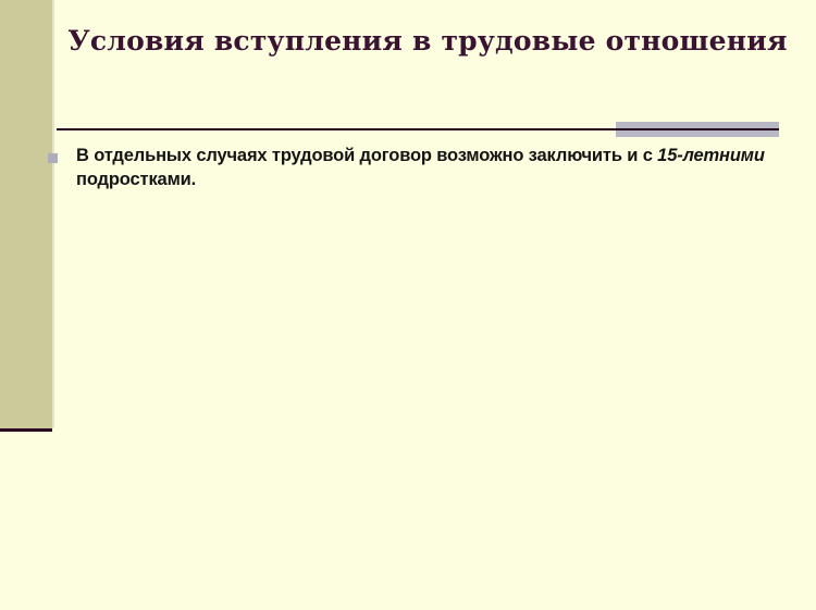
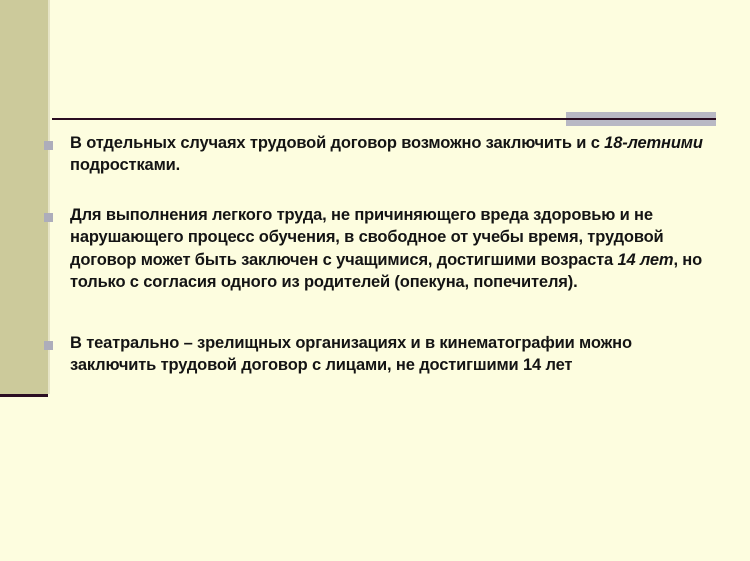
- Условия вступления в трудовые отношения
- В отдельных случаях трудовой договор возможно заключить и с 15-летними подростками.
+ В отдельных случаях трудовой договор возможно заключить и с 18-летними подростками.
+ Для выполнения легкого труда, не причиняющего вреда здоровью и не нарушающего процесс обучения, в свободное от учебы время, трудовой договор может быть заключен с учащимися, достигшими возраста 14 лет, но только с согласия одного из родителей (опекуна, попечителя).
+ В театрально – зрелищных организациях и в кинематографии можно заключить трудовой договор с лицами, не достигшими 14 лет
